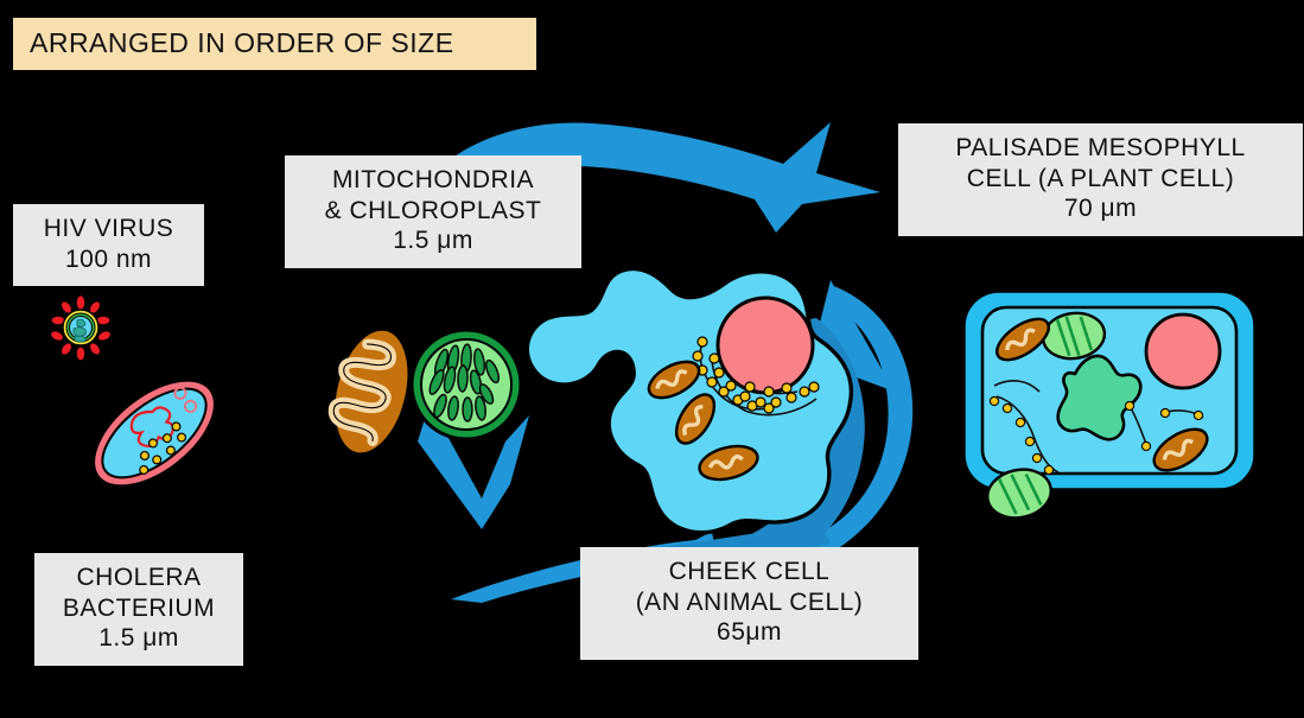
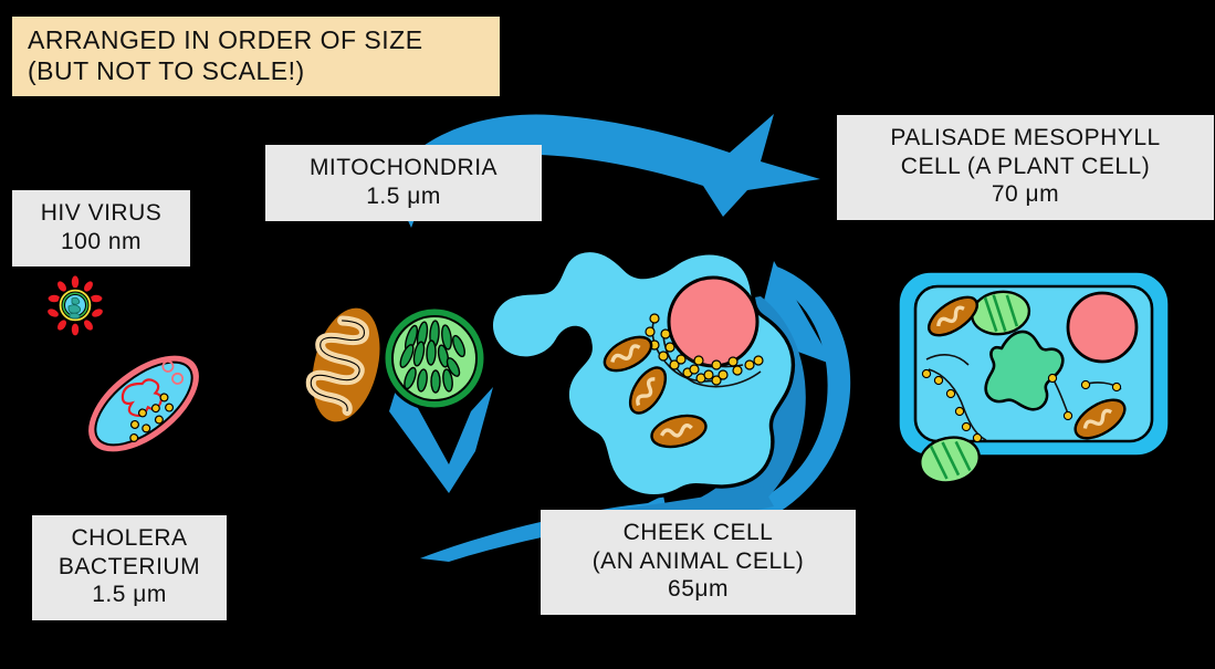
  ARRANGED IN ORDER OF SIZE
+ (BUT NOT TO SCALE!)
  HIV VIRUS
  100 nm
  CHOLERA
  BACTERIUM
  1.5 μm
  MITOCHONDRIA
- & CHLOROPLAST
  1.5 μm
  CHEEK CELL
  (AN ANIMAL CELL)
  65μm
  PALISADE MESOPHYLL
  CELL (A PLANT CELL)
  70 μm
